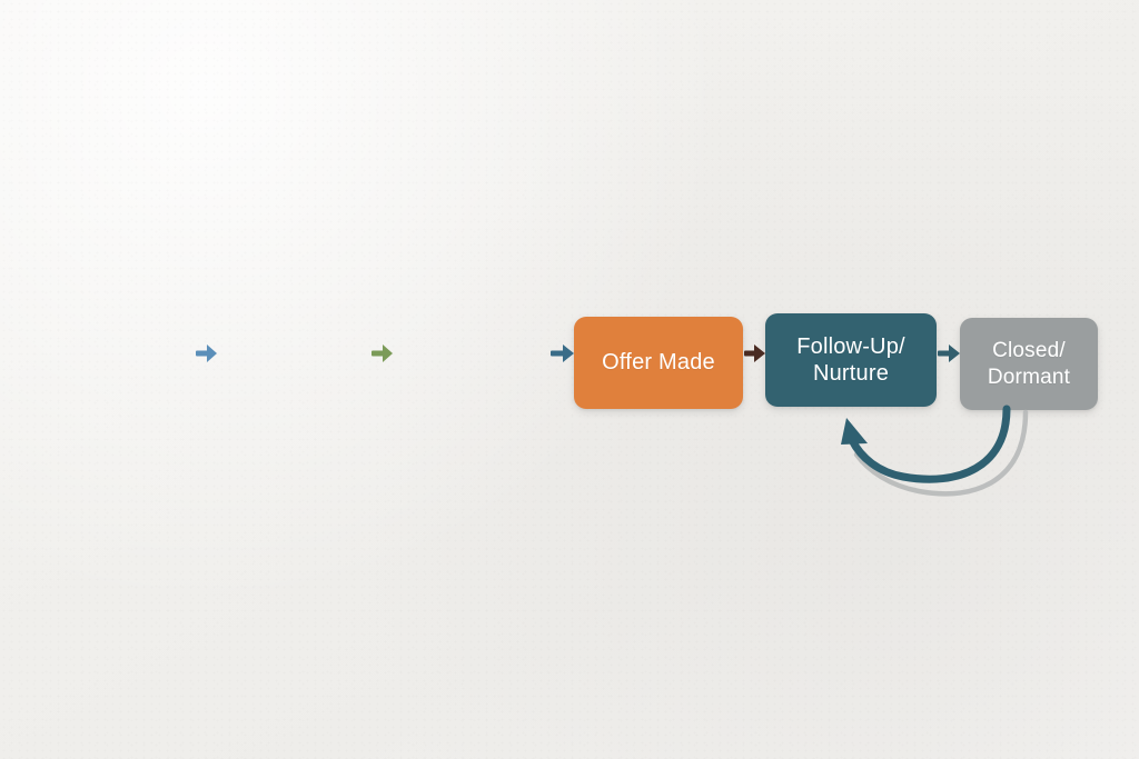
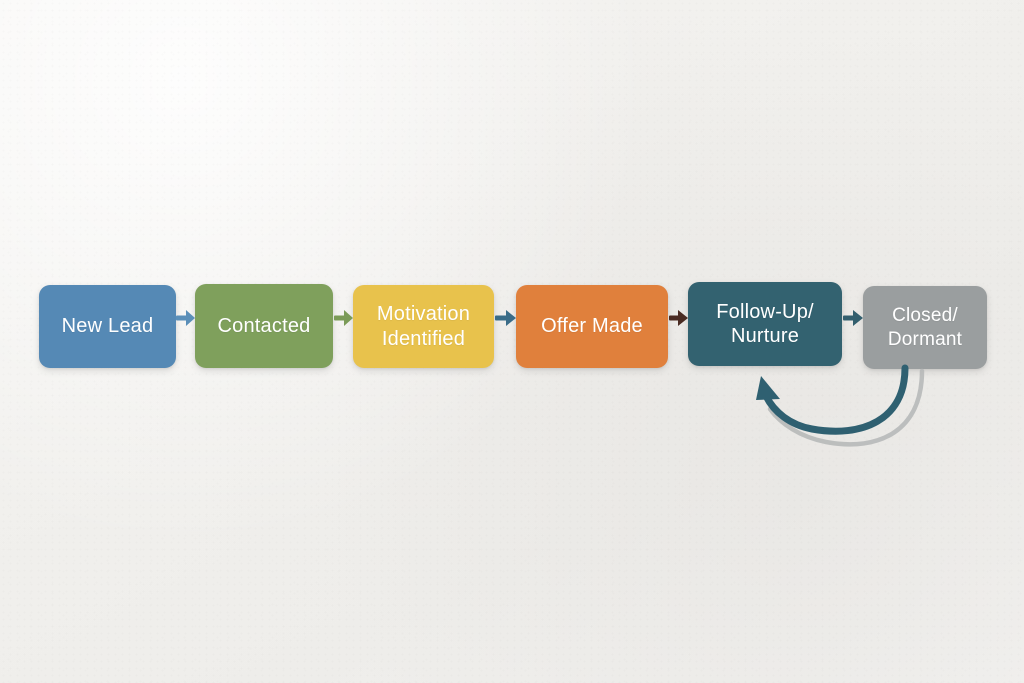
+ New Lead
+ Contacted
+ Motivation
+ Identified
  Offer Made
  Follow-Up/
  Nurture
  Closed/
  Dormant
